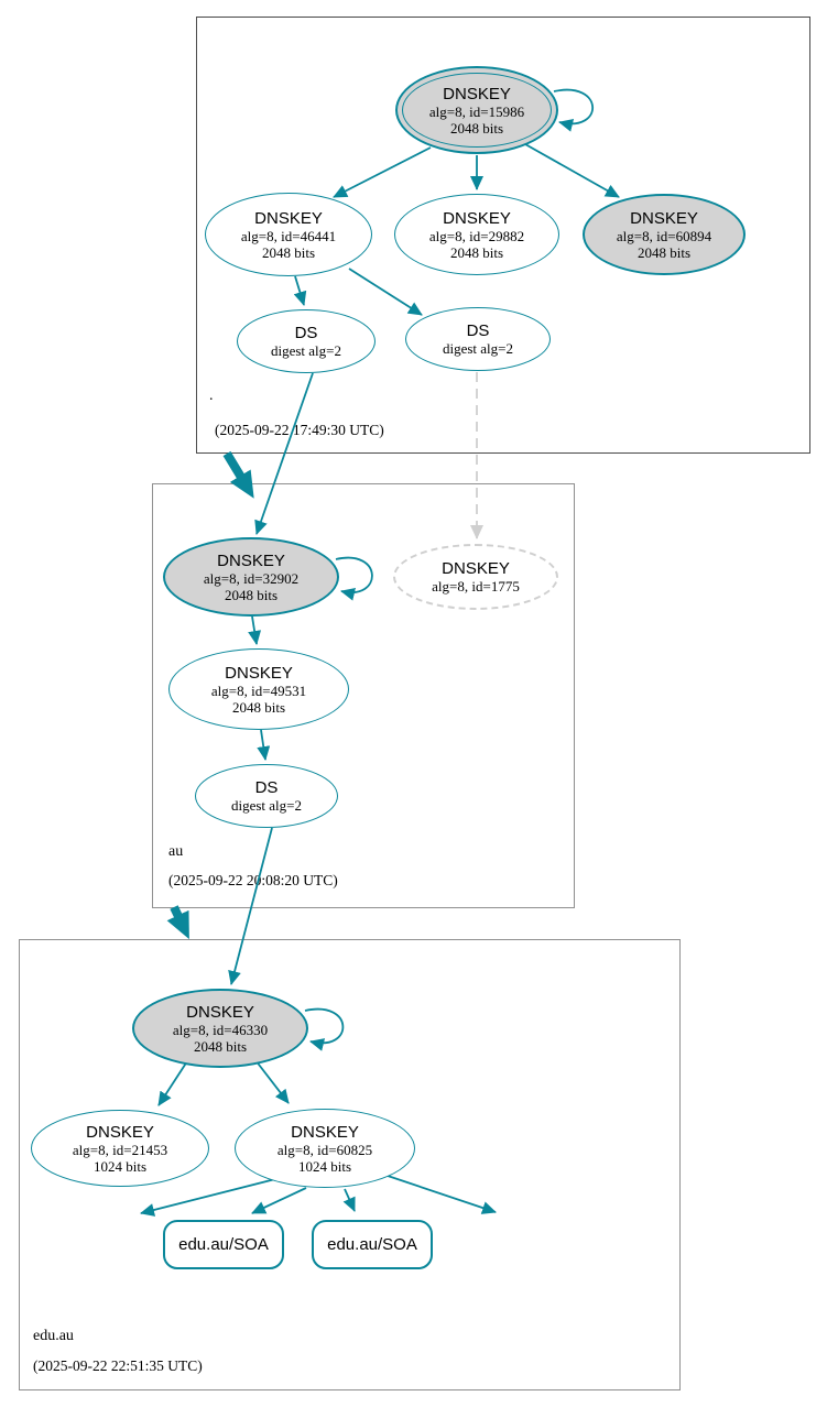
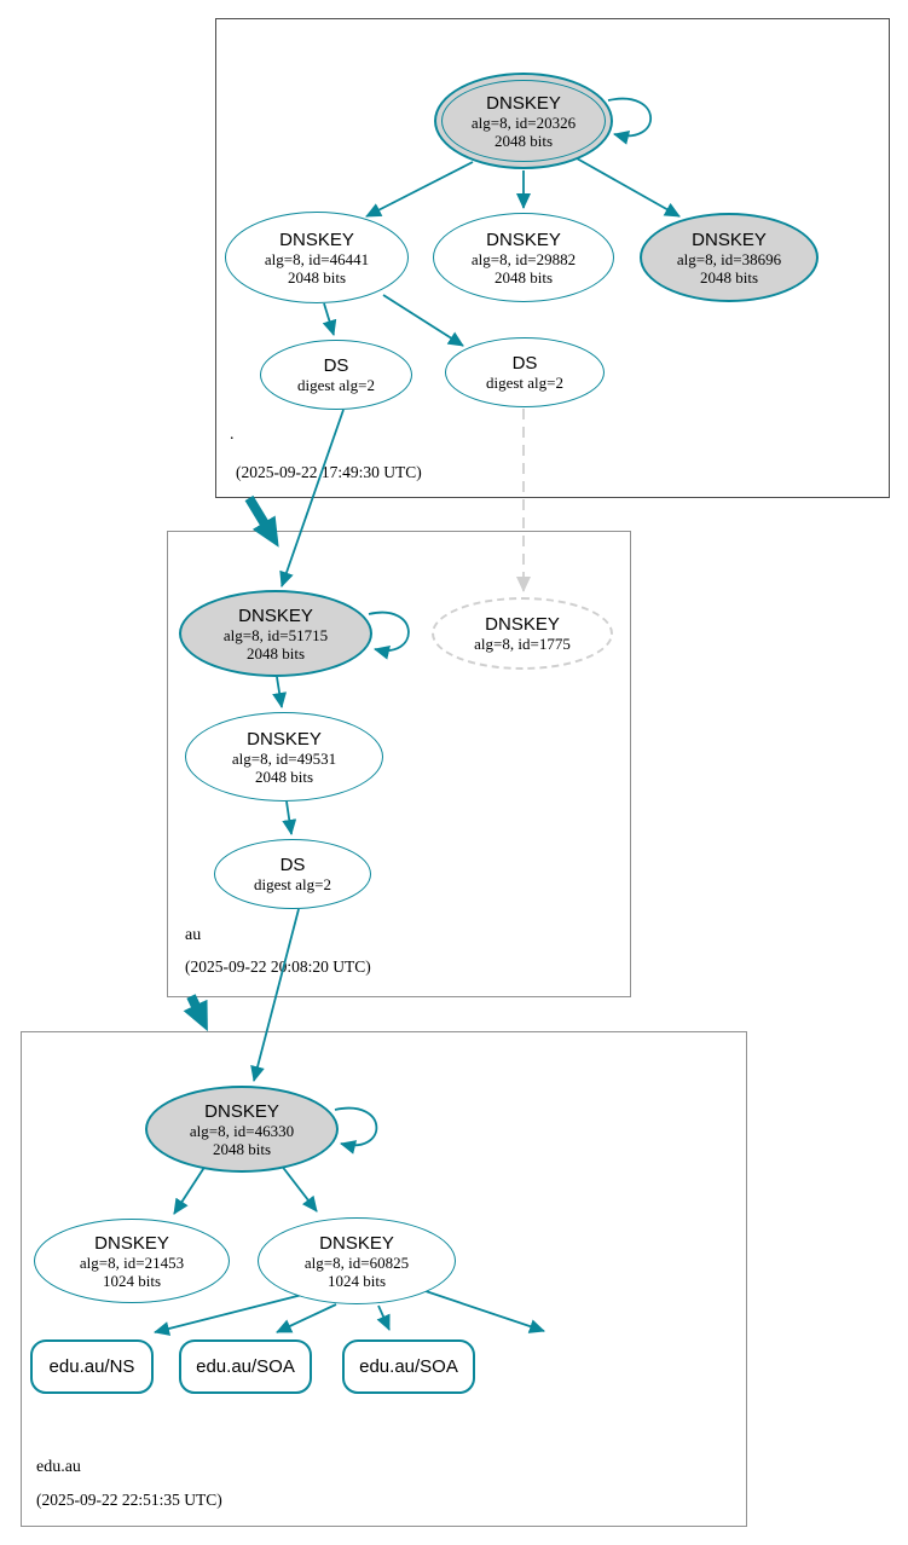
  .
  (2025-09-22 17:49:30 UTC)
  au
  (2025-09-22 2:08:20 UTC)
  edu.au
  (2025-09-22 22:51:35 UTC)
  DNSKEY
- alg=8, id=15986
+ alg=8, id=20326
  2048 bits
  DNSKEY
  alg=8, id=46441
  2048 bits
  DNSKEY
  alg=8, id=29882
  2048 bits
  DNSKEY
- alg=8, id=60894
+ alg=8, id=38696
  2048 bits
  DS
  digest alg=2
  DS
  digest alg=2
  DNSKEY
- alg=8, id=32902
+ alg=8, id=51715
  2048 bits
  DNSKEY
  alg=8, id=1775
  DNSKEY
  alg=8, id=49531
  2048 bits
  DS
  digest alg=2
  DNSKEY
  alg=8, id=46330
  2048 bits
  DNSKEY
  alg=8, id=21453
  1024 bits
  DNSKEY
  alg=8, id=60825
  1024 bits
+ edu.au/NS
  edu.au/SOA
  edu.au/SOA
